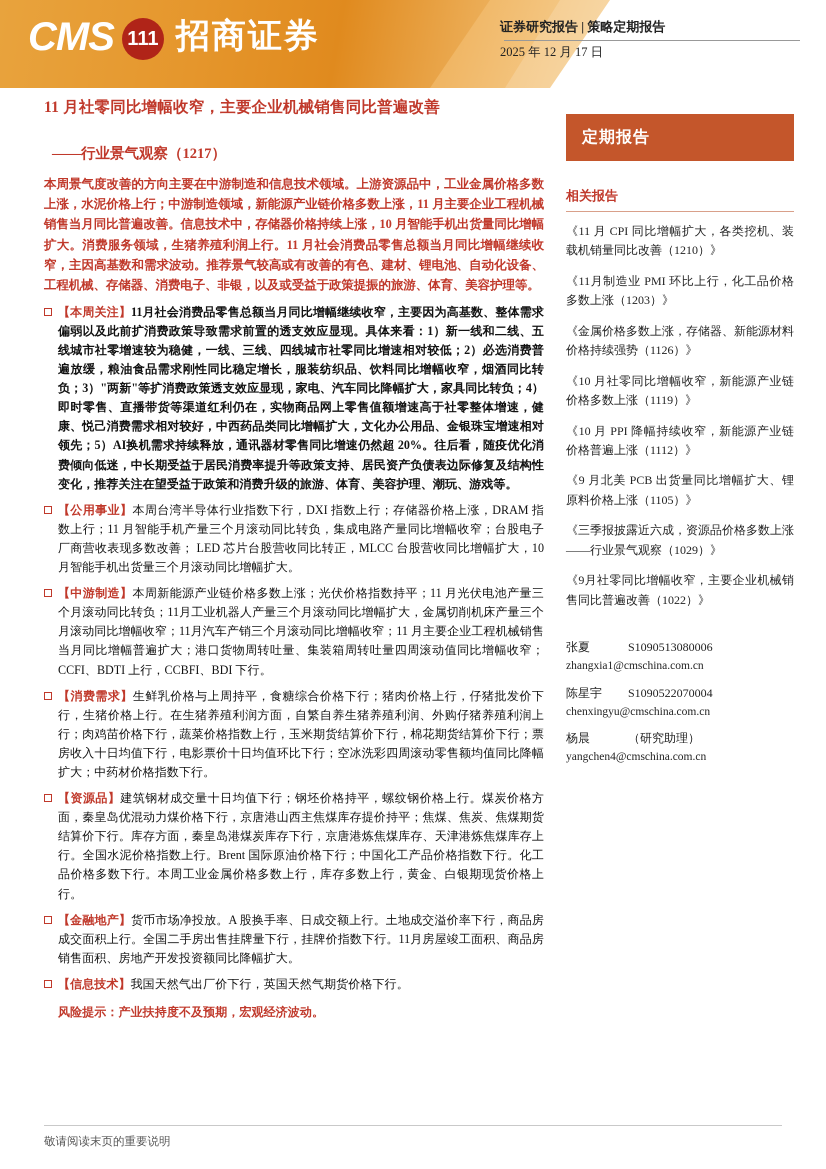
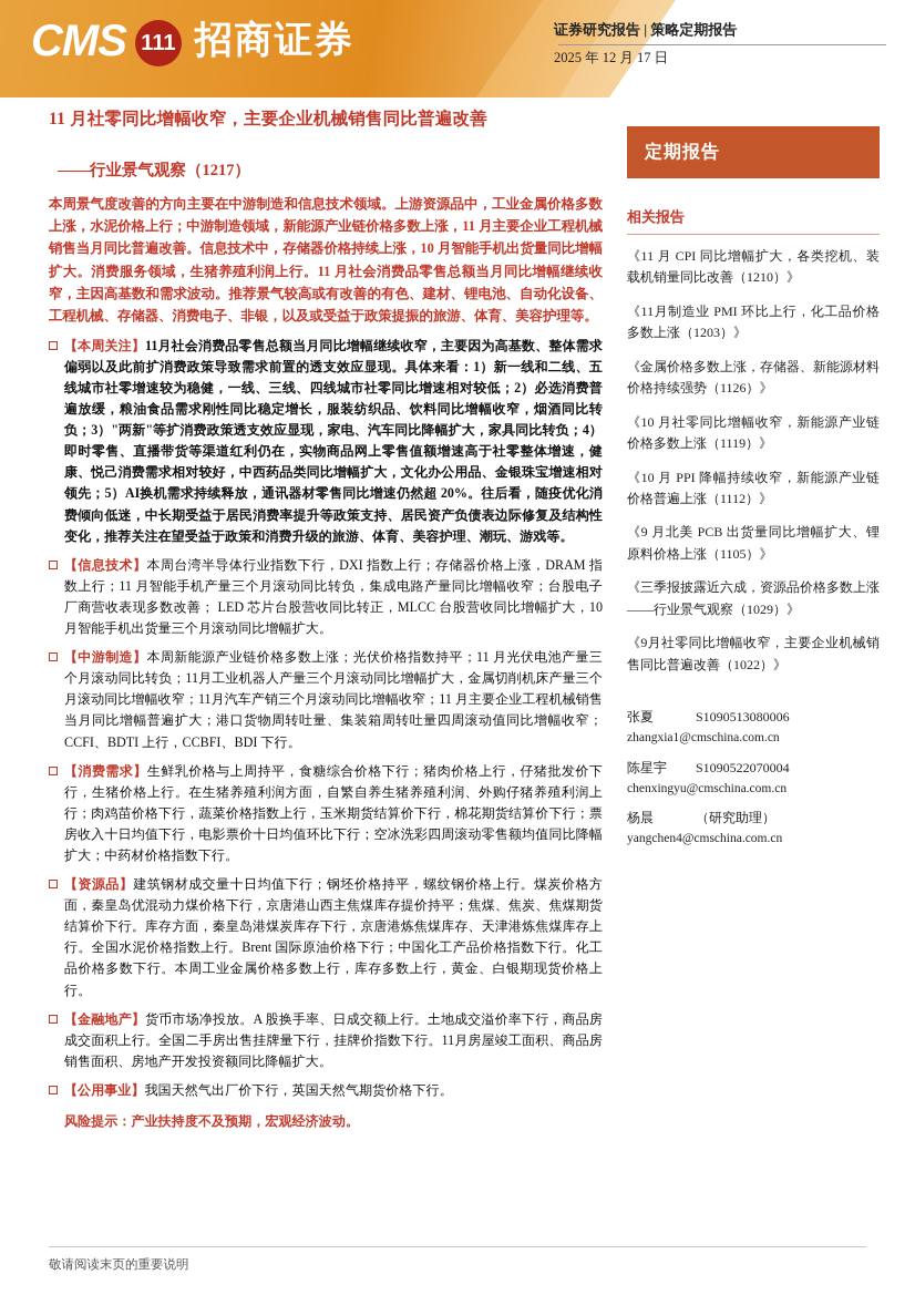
  CMS
  111
  招商证券
  证券研究报告 | 策略定期报告
  2025 年 12 月 17 日
  11 月社零同比增幅收窄，主要企业机械销售同比普遍改善
  ——行业景气观察（1217）
  本周景气度改善的方向主要在中游制造和信息技术领域。上游资源品中，工业金属价格多数上涨，水泥价格上行；中游制造领域，新能源产业链价格多数上涨，11 月主要企业工程机械销售当月同比普遍改善。信息技术中，存储器价格持续上涨，10 月智能手机出货量同比增幅扩大。消费服务领域，生猪养殖利润上行。11 月社会消费品零售总额当月同比增幅继续收窄，主因高基数和需求波动。推荐景气较高或有改善的有色、建材、锂电池、自动化设备、工程机械、存储器、消费电子、非银，以及或受益于政策提振的旅游、体育、美容护理等。
  【本周关注】11月社会消费品零售总额当月同比增幅继续收窄，主要因为高基数、整体需求偏弱以及此前扩消费政策导致需求前置的透支效应显现。具体来看：1）新一线和二线、五线城市社零增速较为稳健，一线、三线、四线城市社零同比增速相对较低；2）必选消费普遍放缓，粮油食品需求刚性同比稳定增长，服装纺织品、饮料同比增幅收窄，烟酒同比转负；3）"两新"等扩消费政策透支效应显现，家电、汽车同比降幅扩大，家具同比转负；4）即时零售、直播带货等渠道红利仍在，实物商品网上零售值额增速高于社零整体增速，健康、悦己消费需求相对较好，中西药品类同比增幅扩大，文化办公用品、金银珠宝增速相对领先；5）AI换机需求持续释放，通讯器材零售同比增速仍然超 20%。往后看，随疫优化消费倾向低迷，中长期受益于居民消费率提升等政策支持、居民资产负债表边际修复及结构性变化，推荐关注在望受益于政策和消费升级的旅游、体育、美容护理、潮玩、游戏等。
- 【公用事业】本周台湾半导体行业指数下行，DXI 指数上行；存储器价格上涨，DRAM 指数上行；11 月智能手机产量三个月滚动同比转负，集成电路产量同比增幅收窄；台股电子厂商营收表现多数改善； LED 芯片台股营收同比转正，MLCC 台股营收同比增幅扩大，10 月智能手机出货量三个月滚动同比增幅扩大。
+ 【信息技术】本周台湾半导体行业指数下行，DXI 指数上行；存储器价格上涨，DRAM 指数上行；11 月智能手机产量三个月滚动同比转负，集成电路产量同比增幅收窄；台股电子厂商营收表现多数改善； LED 芯片台股营收同比转正，MLCC 台股营收同比增幅扩大，10 月智能手机出货量三个月滚动同比增幅扩大。
  【中游制造】本周新能源产业链价格多数上涨；光伏价格指数持平；11 月光伏电池产量三个月滚动同比转负；11月工业机器人产量三个月滚动同比增幅扩大，金属切削机床产量三个月滚动同比增幅收窄；11月汽车产销三个月滚动同比增幅收窄；11 月主要企业工程机械销售当月同比增幅普遍扩大；港口货物周转吐量、集装箱周转吐量四周滚动值同比增幅收窄；CCFI、BDTI 上行，CCBFI、BDI 下行。
  【消费需求】生鲜乳价格与上周持平，食糖综合价格下行；猪肉价格上行，仔猪批发价下行，生猪价格上行。在生猪养殖利润方面，自繁自养生猪养殖利润、外购仔猪养殖利润上行；肉鸡苗价格下行，蔬菜价格指数上行，玉米期货结算价下行，棉花期货结算价下行；票房收入十日均值下行，电影票价十日均值环比下行；空冰洗彩四周滚动零售额均值同比降幅扩大；中药材价格指数下行。
  【资源品】建筑钢材成交量十日均值下行；钢坯价格持平，螺纹钢价格上行。煤炭价格方面，秦皇岛优混动力煤价格下行，京唐港山西主焦煤库存提价持平；焦煤、焦炭、焦煤期货结算价下行。库存方面，秦皇岛港煤炭库存下行，京唐港炼焦煤库存、天津港炼焦煤库存上行。全国水泥价格指数上行。Brent 国际原油价格下行；中国化工产品价格指数下行。化工品价格多数下行。本周工业金属价格多数上行，库存多数上行，黄金、白银期现货价格上行。
  【金融地产】货币市场净投放。A 股换手率、日成交额上行。土地成交溢价率下行，商品房成交面积上行。全国二手房出售挂牌量下行，挂牌价指数下行。11月房屋竣工面积、商品房销售面积、房地产开发投资额同比降幅扩大。
- 【信息技术】我国天然气出厂价下行，英国天然气期货价格下行。
+ 【公用事业】我国天然气出厂价下行，英国天然气期货价格下行。
  风险提示：产业扶持度不及预期，宏观经济波动。
  定期报告
  相关报告
  《11 月 CPI 同比增幅扩大，各类挖机、装载机销量同比改善（1210）》
  《11月制造业 PMI 环比上行，化工品价格多数上涨（1203）》
  《金属价格多数上涨，存储器、新能源材料价格持续强势（1126）》
  《10 月社零同比增幅收窄，新能源产业链价格多数上涨（1119）》
  《10 月 PPI 降幅持续收窄，新能源产业链价格普遍上涨（1112）》
  《9 月北美 PCB 出货量同比增幅扩大、锂原料价格上涨（1105）》
  《三季报披露近六成，资源品价格多数上涨——行业景气观察（1029）》
  《9月社零同比增幅收窄，主要企业机械销售同比普遍改善（1022）》
  张夏
  S1090513080006
  zhangxia1@cmschina.com.cn
  陈星宇
  S1090522070004
  chenxingyu@cmschina.com.cn
  杨晨
  （研究助理）
  yangchen4@cmschina.com.cn
  敬请阅读末页的重要说明
